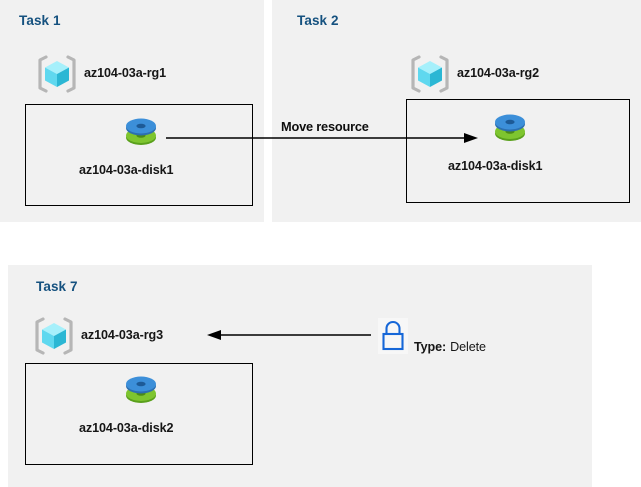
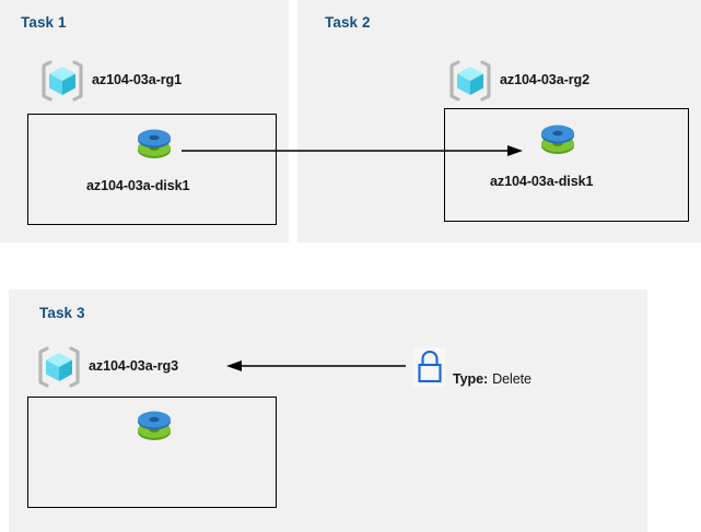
  Task 1
  az104-03a-rg1
  az104-03a-disk1
  Task 2
  az104-03a-rg2
  az104-03a-disk1
- Task 7
+ Task 3
  az104-03a-rg3
- az104-03a-disk2
  Type: Delete
- Move resource
